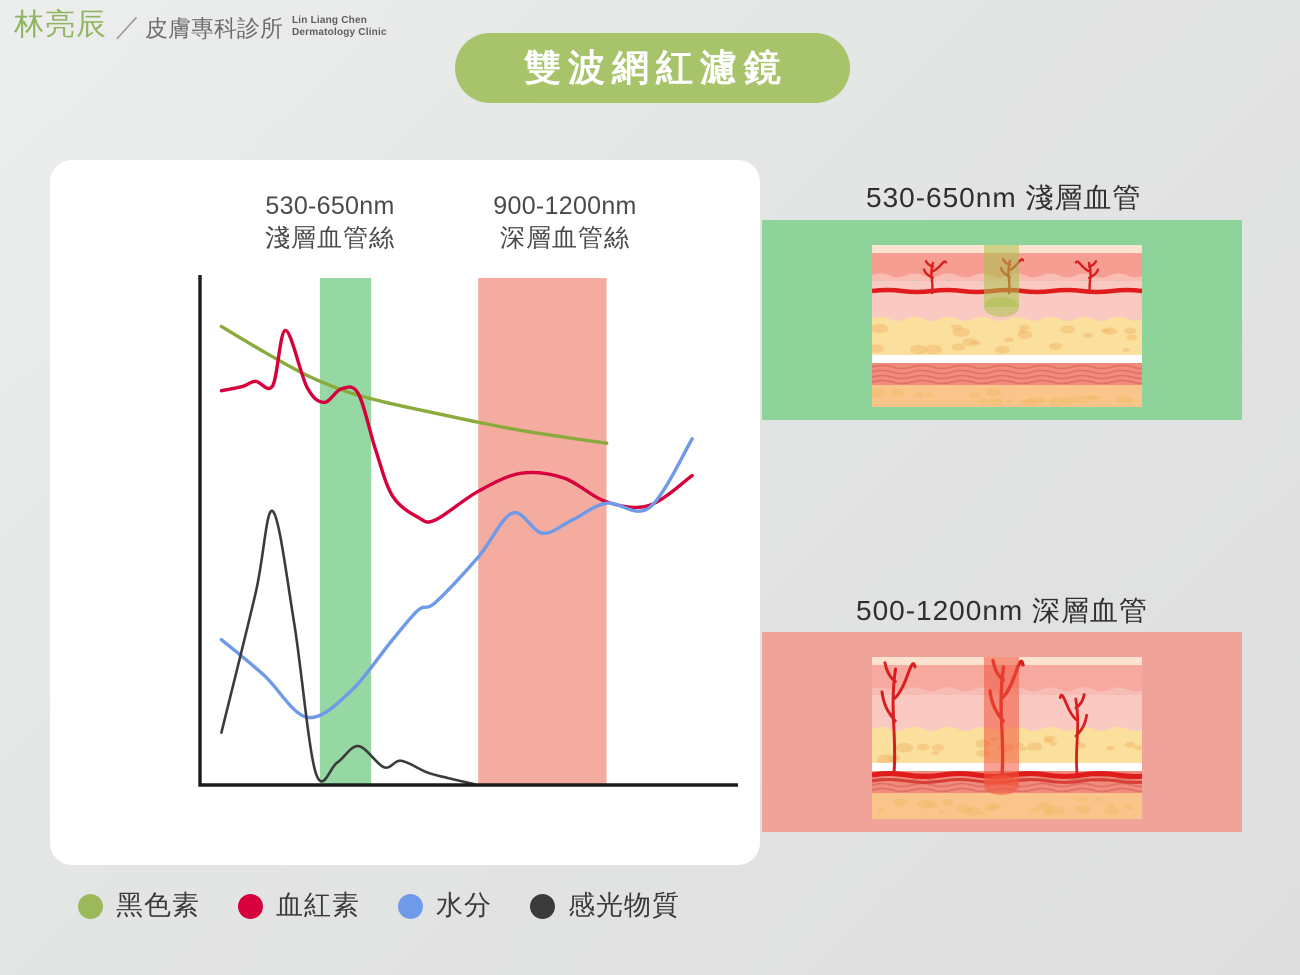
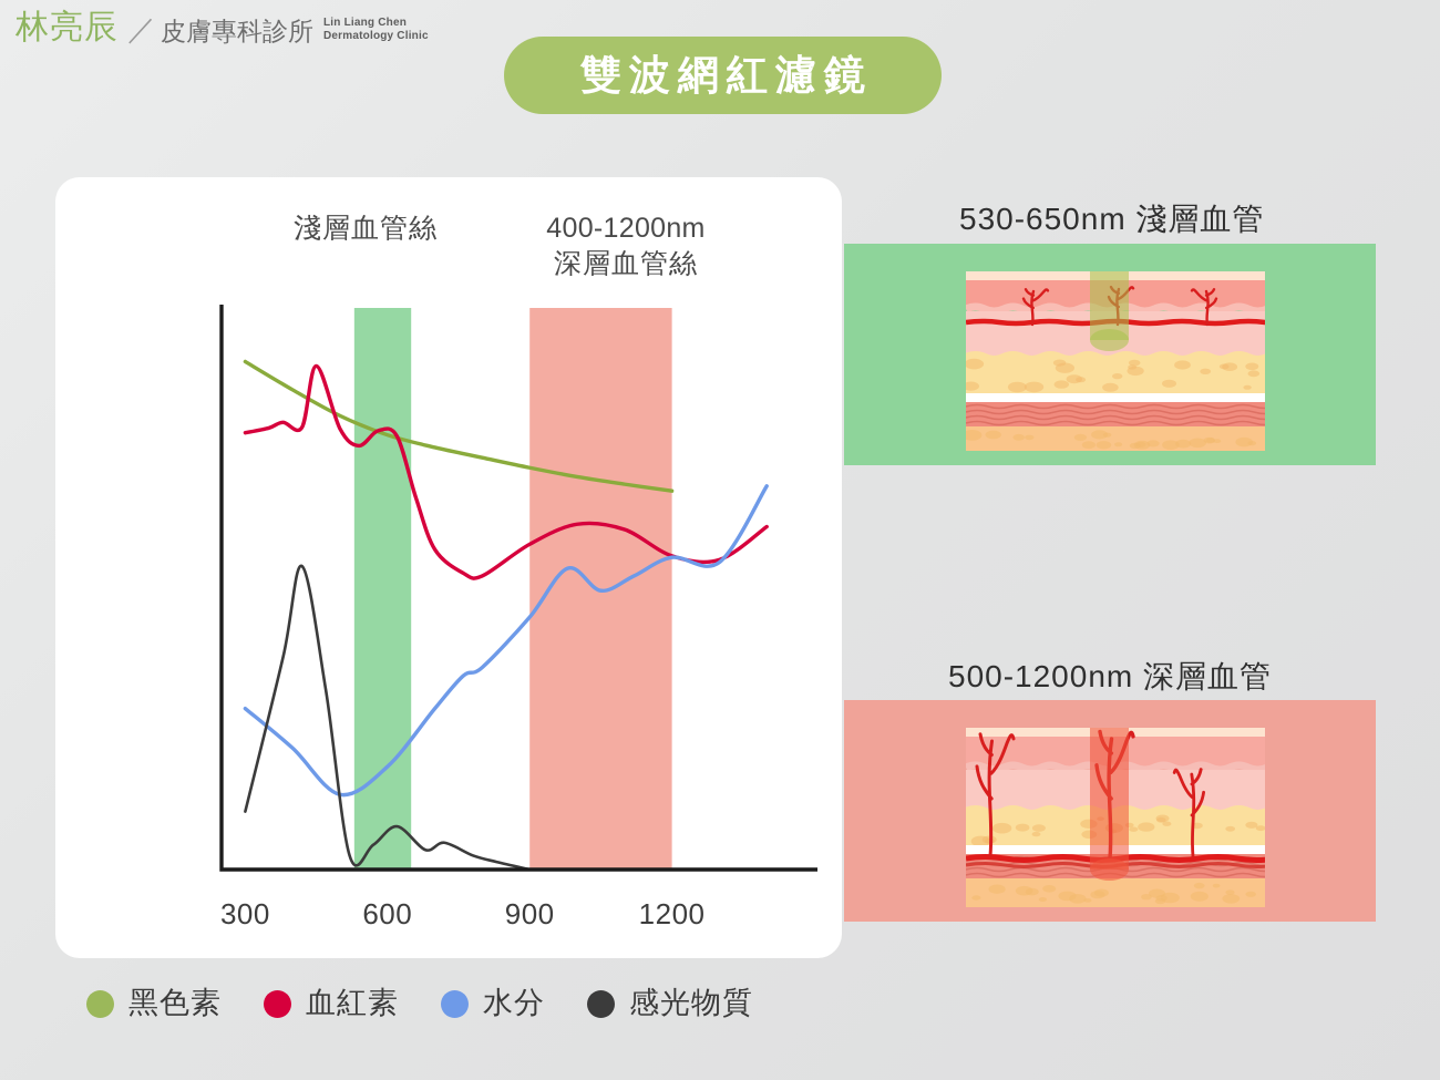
  林亮辰
  ／
  皮膚專科診所
  Lin Liang Chen
  Dermatology Clinic
  雙波網紅濾鏡
- 530-650nm
  淺層血管絲
- 900-1200nm
+ 400-1200nm
  深層血管絲
+ 300
+ 600
+ 900
+ 1200
  黑色素
  血紅素
  水分
  感光物質
  530-650nm 淺層血管
  500-1200nm 深層血管
